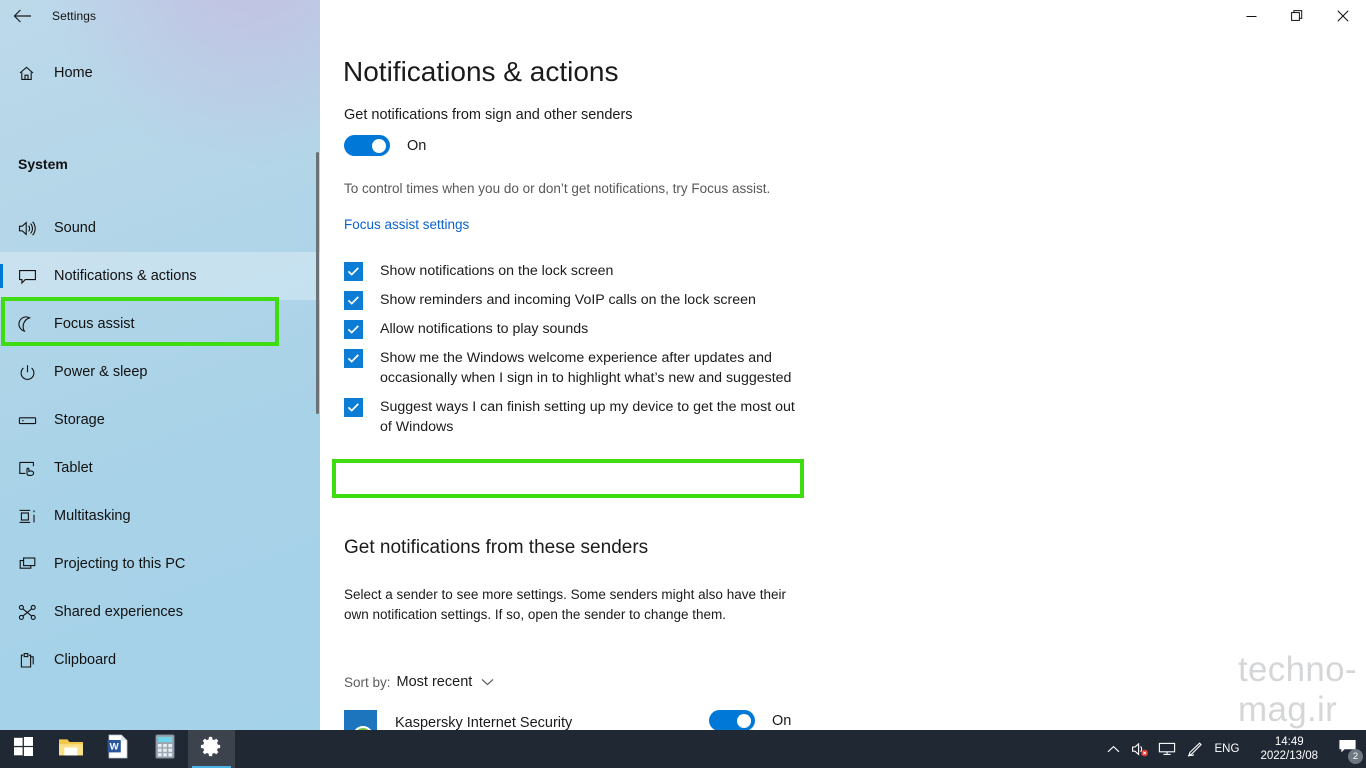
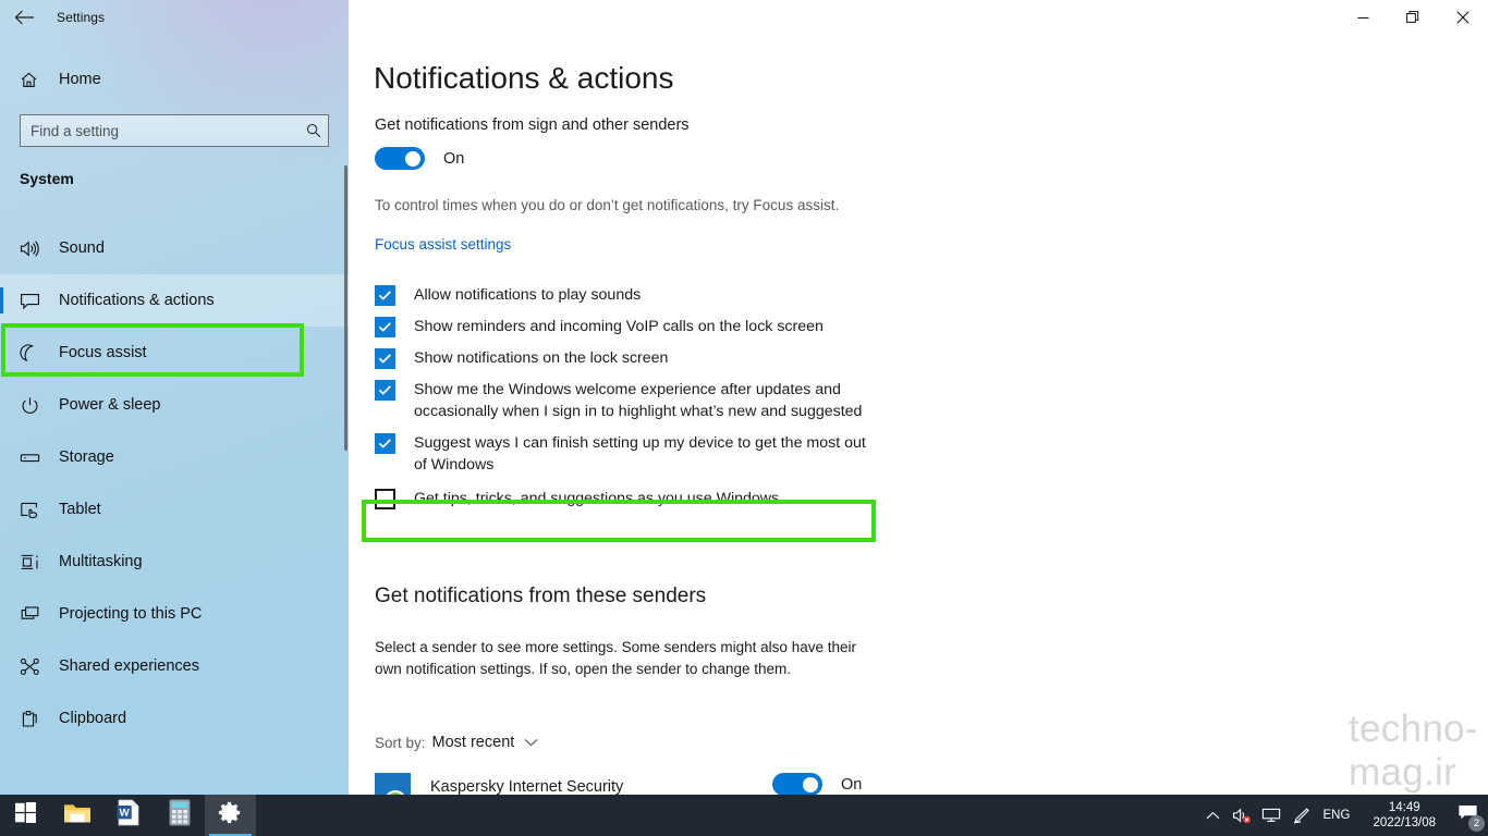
  Home
+ Find a setting
  System
  Sound
  Notifications & actions
  Focus assist
  Power & sleep
  Storage
  Tablet
  Multitasking
  Projecting to this PC
  Shared experiences
  Clipboard
  Notifications & actions
  Get notifications from sign and other senders
  On
  To control times when you do or don’t get notifications, try Focus assist.
  Focus assist settings
- Show notifications on the lock screen
+ Allow notifications to play sounds
  Show reminders and incoming VoIP calls on the lock screen
- Allow notifications to play sounds
+ Show notifications on the lock screen
  Show me the Windows welcome experience after updates and occasionally when I sign in to highlight what’s new and suggested
  Suggest ways I can finish setting up my device to get the most out of Windows
+ Get tips, tricks, and suggestions as you use Windows
  Get notifications from these senders
  Select a sender to see more settings. Some senders might also have their own notification settings. If so, open the sender to change them.
  Sort by:
  Most recent
  Kaspersky Internet Security
  On
  techno-mag.ir
  Settings
  W
  ENG
  14:49
  2022/13/08
  2
